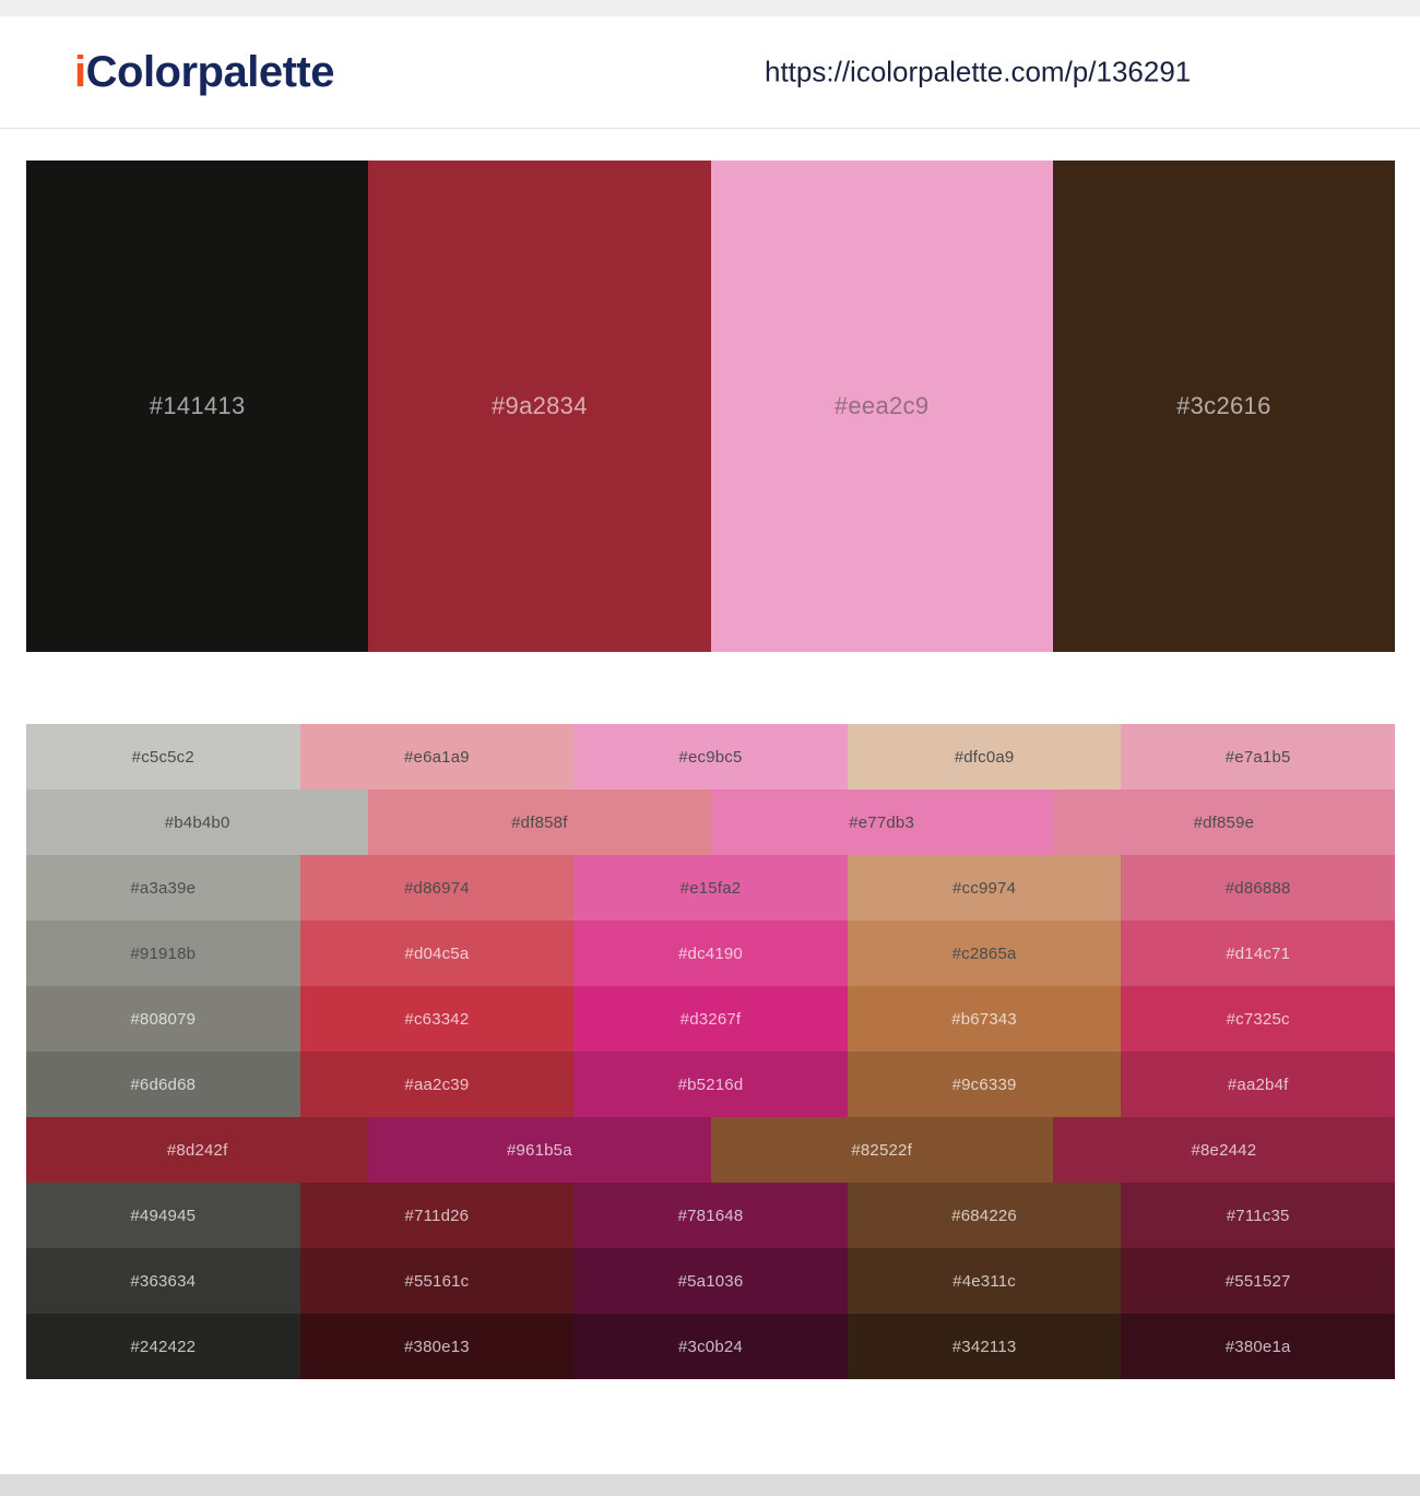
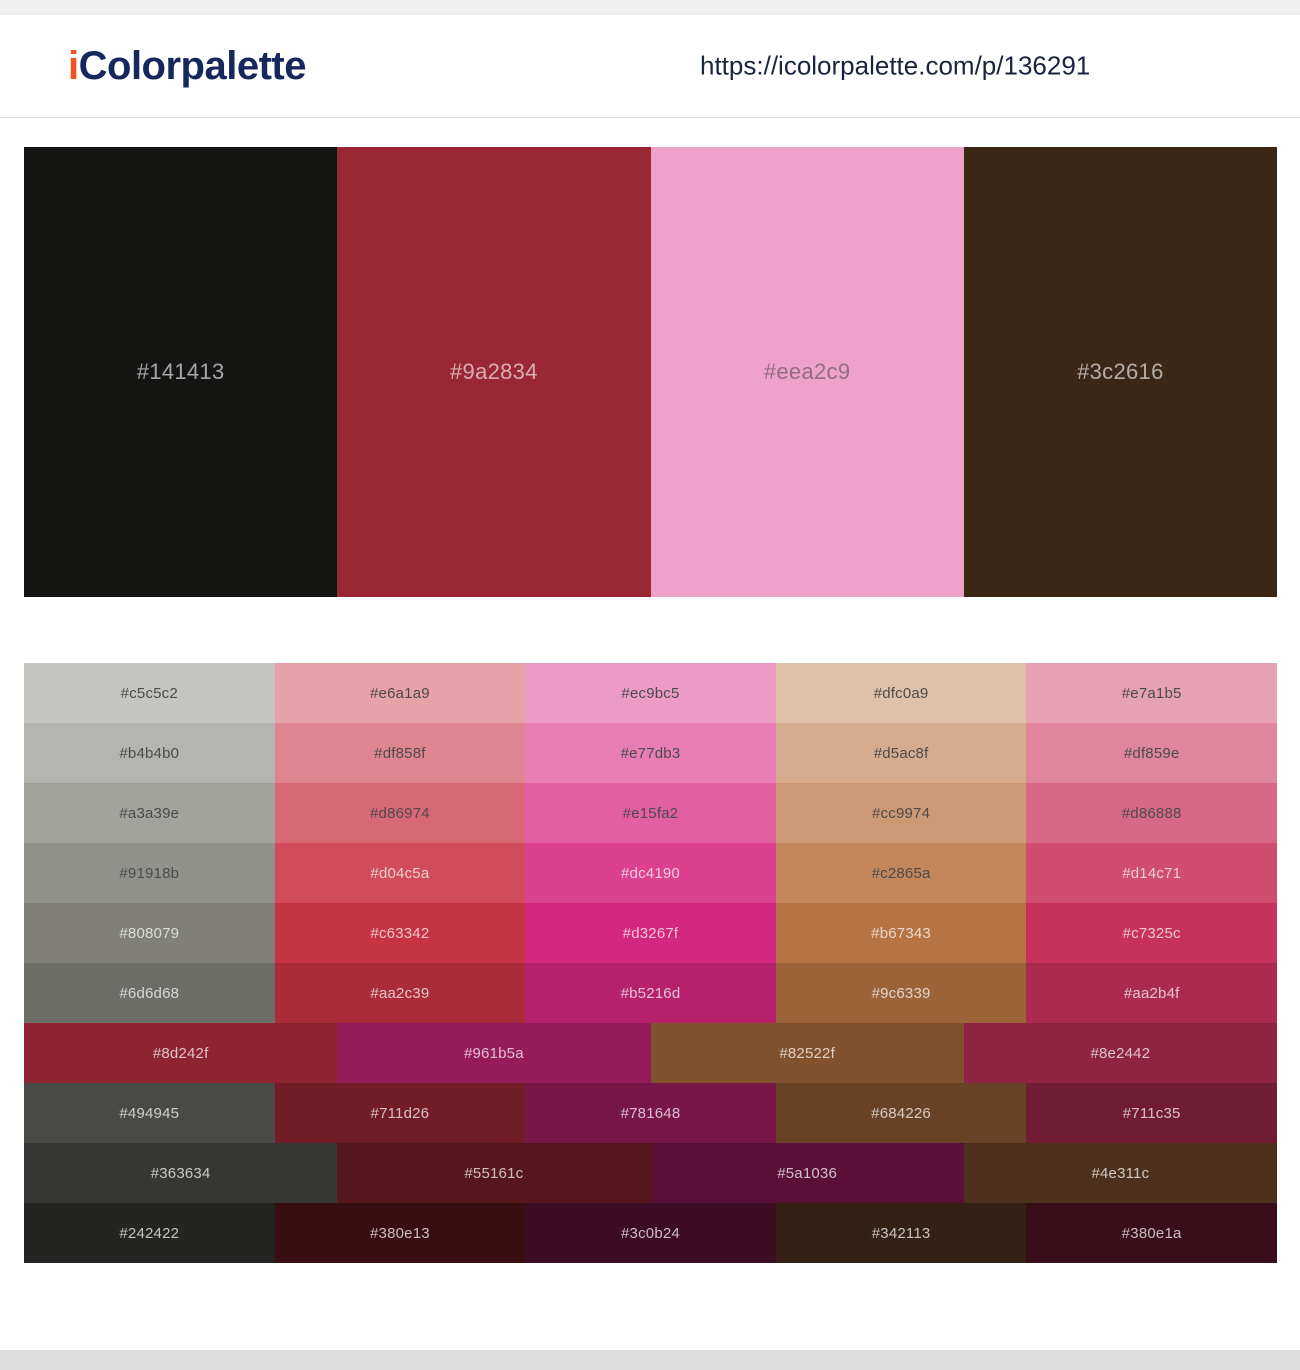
  iColorpalette
  https://icolorpalette.com/p/136291
  #141413
  #9a2834
  #eea2c9
  #3c2616
  #c5c5c2
  #e6a1a9
  #ec9bc5
  #dfc0a9
  #e7a1b5
  #b4b4b0
  #df858f
  #e77db3
+ #d5ac8f
  #df859e
  #a3a39e
  #d86974
  #e15fa2
  #cc9974
  #d86888
  #91918b
  #d04c5a
  #dc4190
  #c2865a
  #d14c71
  #808079
  #c63342
  #d3267f
  #b67343
  #c7325c
  #6d6d68
  #aa2c39
  #b5216d
  #9c6339
  #aa2b4f
  #8d242f
  #961b5a
  #82522f
  #8e2442
  #494945
  #711d26
  #781648
  #684226
  #711c35
  #363634
  #55161c
  #5a1036
  #4e311c
- #551527
  #242422
  #380e13
  #3c0b24
  #342113
  #380e1a
